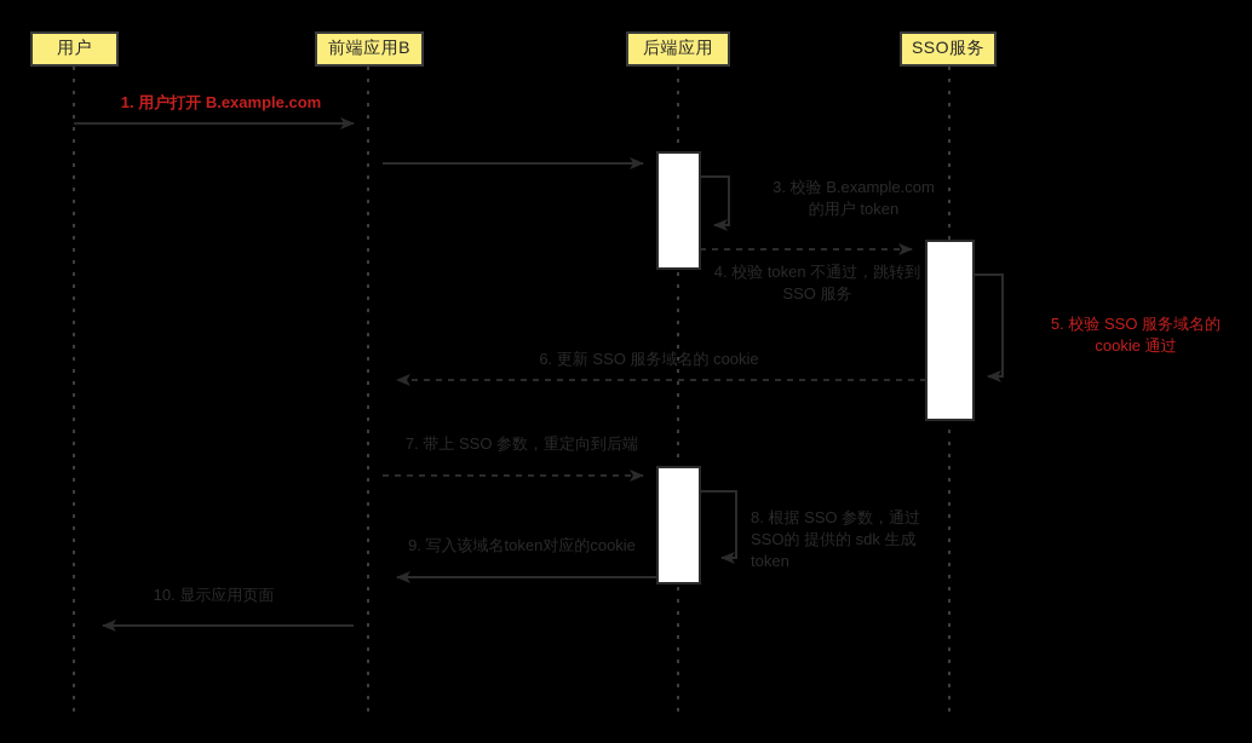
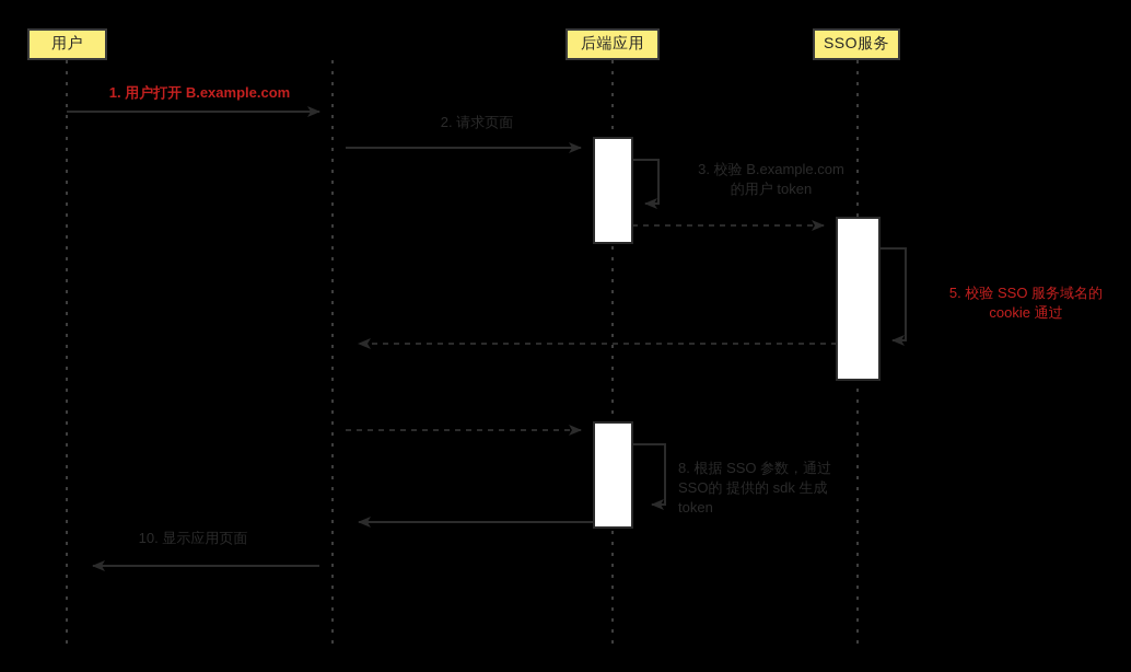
  用户
- 前端应用B
  后端应用
  SSO服务
  1. 用户打开 B.example.com
+ 2. 请求页面
  3. 校验 B.example.com
  的用户 token
- 4. 校验 token 不通过，跳转到
- SSO 服务
  5. 校验 SSO 服务域名的
  cookie 通过
- 6. 更新 SSO 服务域名的 cookie
- 7. 带上 SSO 参数，重定向到后端
  8. 根据 SSO 参数，通过
  SSO的 提供的 sdk 生成
  token
- 9. 写入该域名token对应的cookie
  10. 显示应用页面
